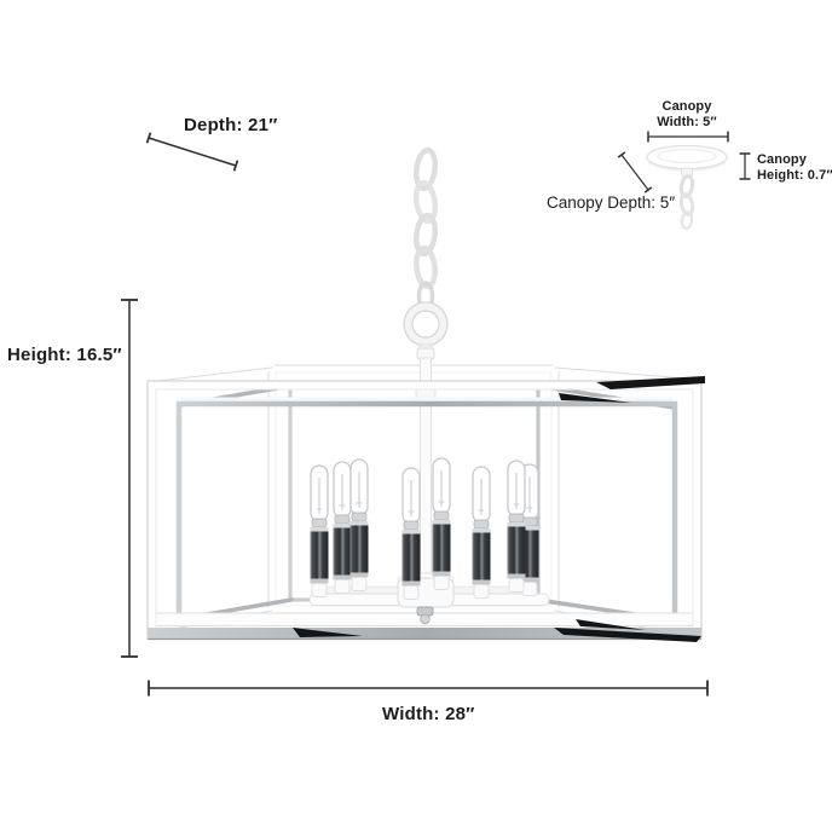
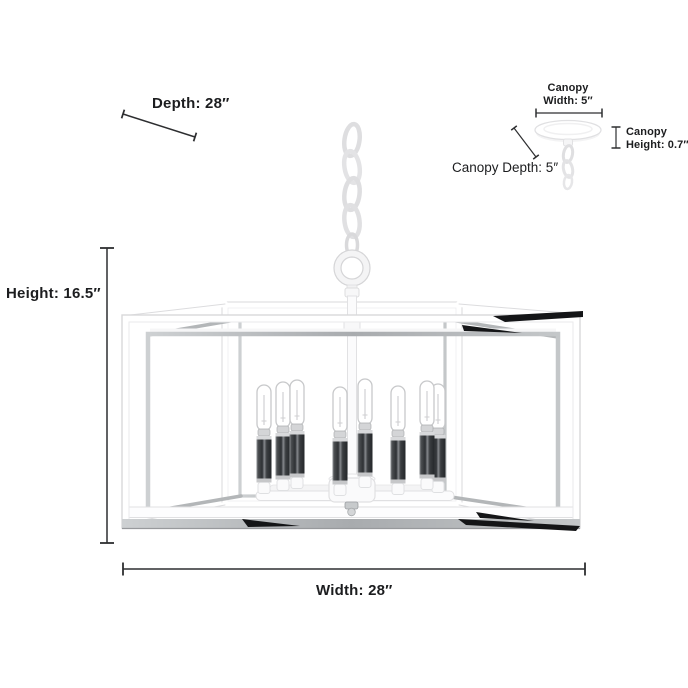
- Depth: 21″
+ Depth: 28″
  Height: 16.5″
  Width: 28″
  Canopy
  Width: 5″
  Canopy
  Height: 0.7″
  Canopy Depth: 5″
